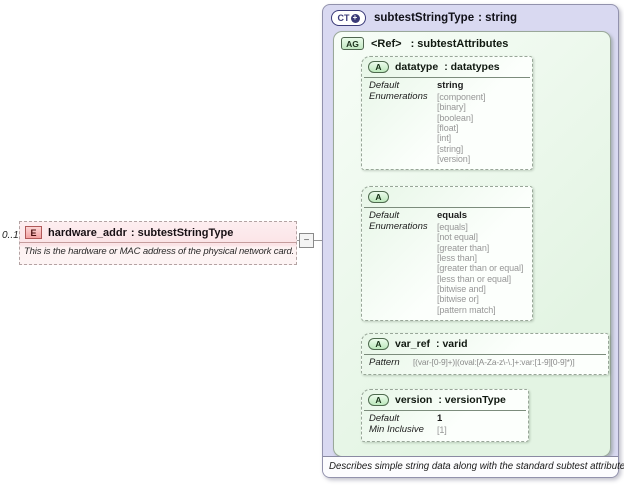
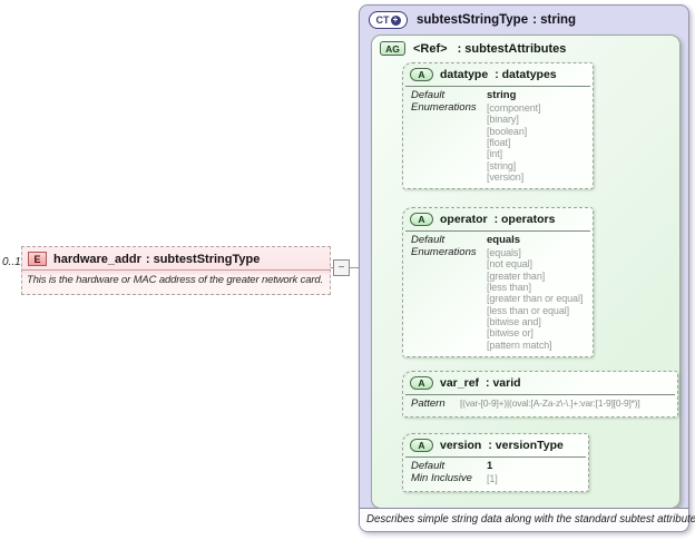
  0..1
  E
  hardware_addr : subtestStringType
- This is the hardware or MAC address of the physical network card.
+ This is the hardware or MAC address of the greater network card.
  −
  CT
  +
  subtestStringType : string
  AG
  <Ref> : subtestAttributes
  A
  datatype : datatypes
  Default
  string
  Enumerations
  [component]
  [binary]
  [boolean]
  [float]
  [int]
  [string]
  [version]
  A
+ operator : operators
  Default
  equals
  Enumerations
  [equals]
  [not equal]
  [greater than]
  [less than]
  [greater than or equal]
  [less than or equal]
  [bitwise and]
  [bitwise or]
  [pattern match]
  A
  var_ref : varid
  Pattern
  [(var-[0-9]+)|(oval:[A-Za-z\-\.]+:var:[1-9][0-9]*)]
  A
  version : versionType
  Default
  1
  Min Inclusive
  [1]
  Describes simple string data along with the standard subtest attribute
